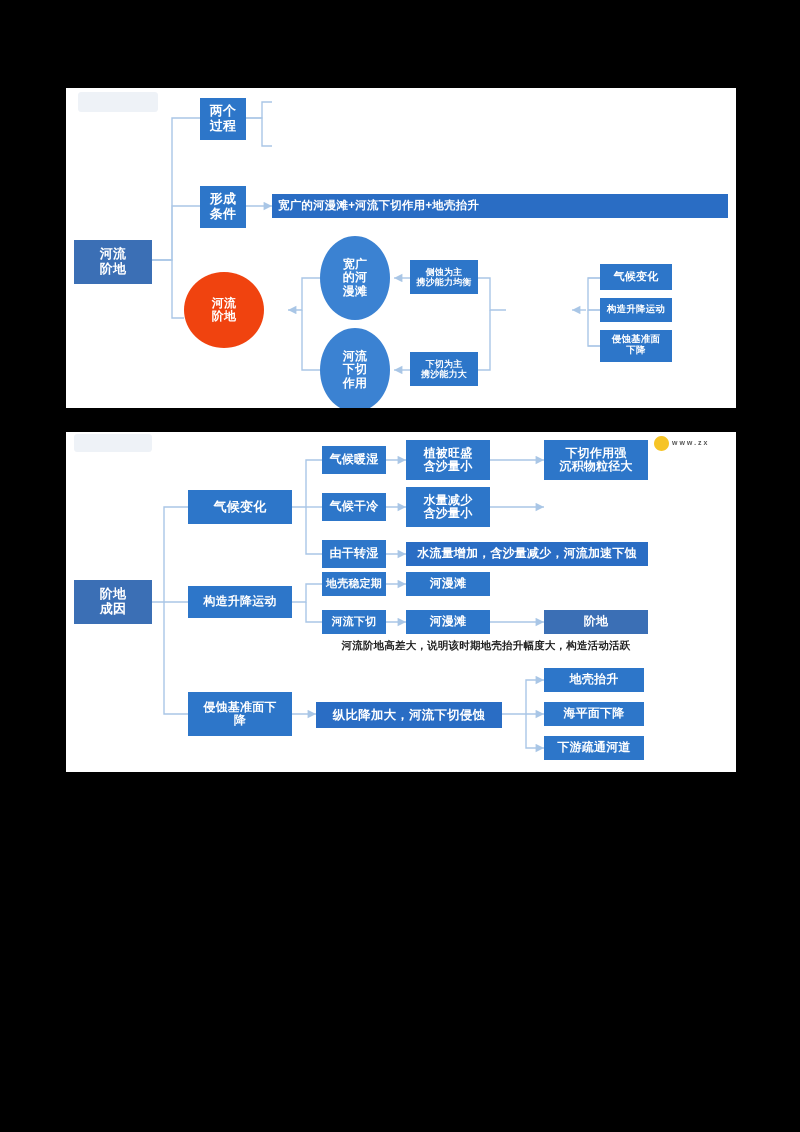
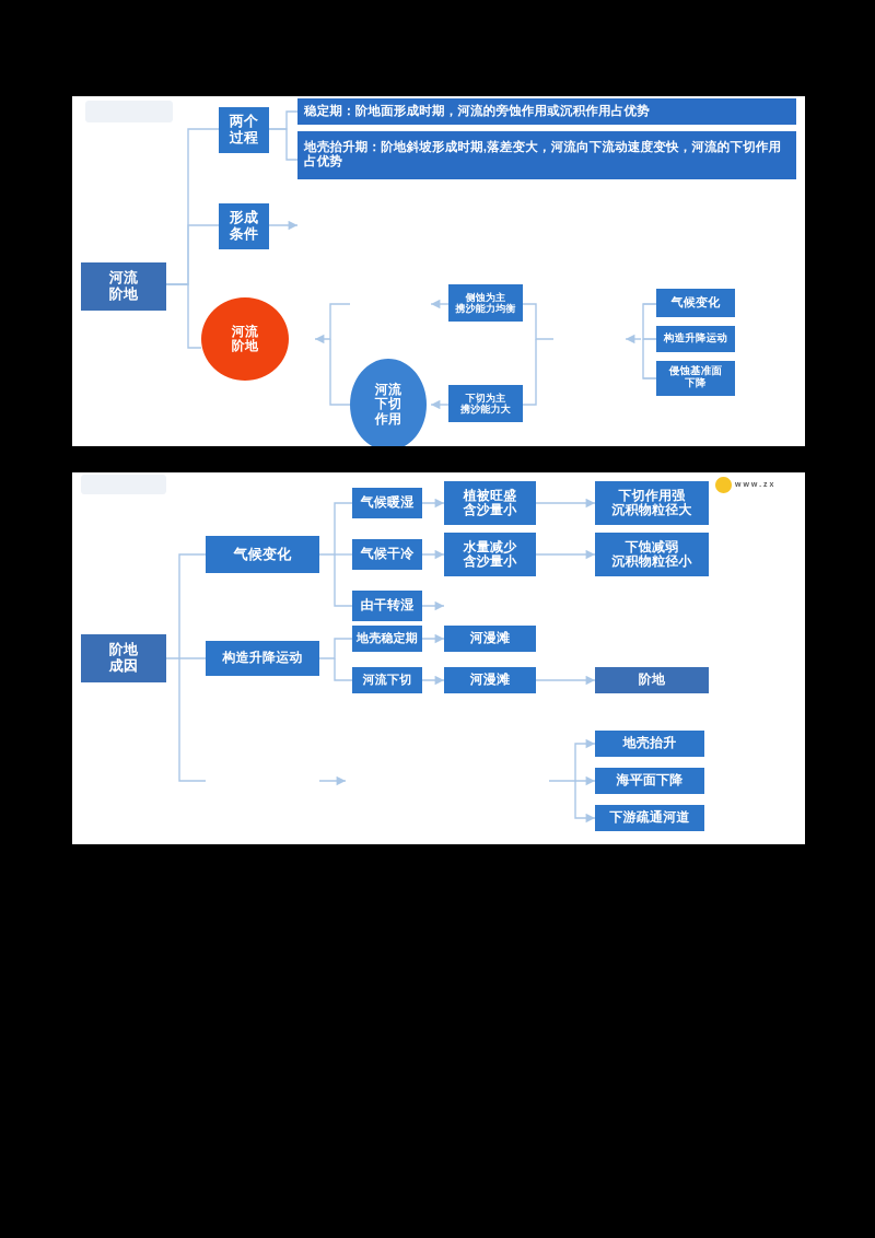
  河流
  阶地
  两个
  过程
+ 稳定期：阶地面形成时期，河流的旁蚀作用或沉积作用占优势
+ 地壳抬升期：阶地斜坡形成时期,落差变大，河流向下流动速度变快，河流的下切作用占优势
  形成
  条件
- 宽广的河漫滩+河流下切作用+地壳抬升
  河流
  阶地
- 宽广
- 的河
- 漫滩
  河流
  下切
  作用
  侧蚀为主
  携沙能力均衡
  下切为主
  携沙能力大
  气候变化
  构造升降运动
  侵蚀基准面
  下降
  阶地
  成因
  气候变化
  构造升降运动
- 侵蚀基准面下
- 降
  气候暖湿
  植被旺盛
  含沙量小
  下切作用强
  沉积物粒径大
  气候干冷
  水量减少
  含沙量小
+ 下蚀减弱
+ 沉积物粒径小
  由干转湿
- 水流量增加，含沙量减少，河流加速下蚀
  地壳稳定期
  河漫滩
  河流下切
  河漫滩
  阶地
- 河流阶地高差大，说明该时期地壳抬升幅度大，构造活动活跃
- 纵比降加大，河流下切侵蚀
  地壳抬升
  海平面下降
  下游疏通河道
